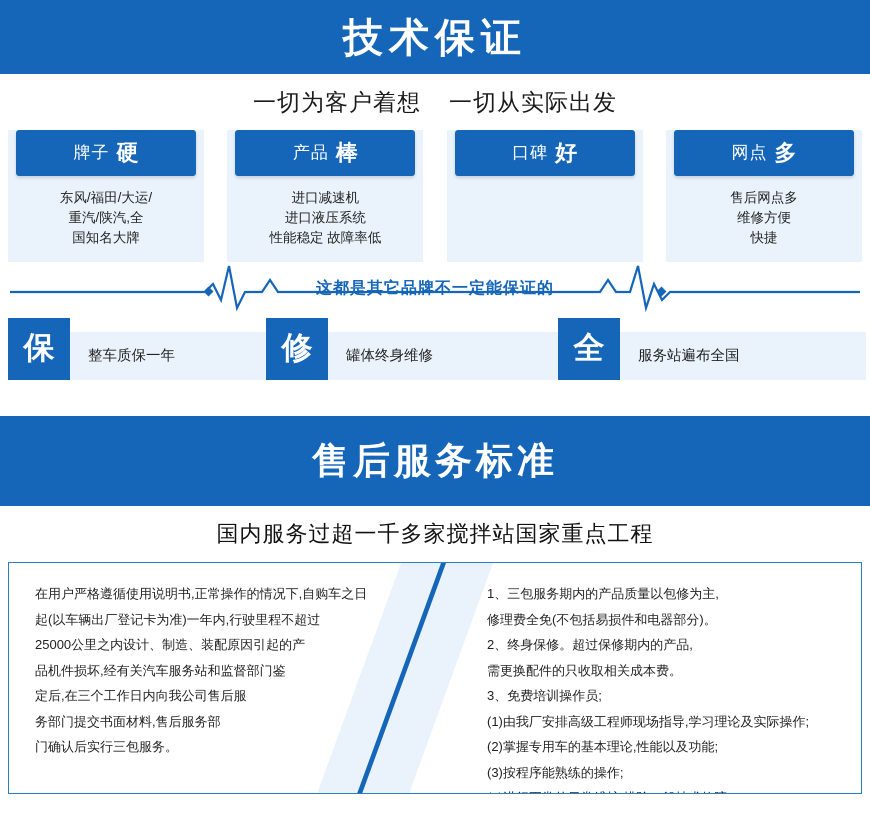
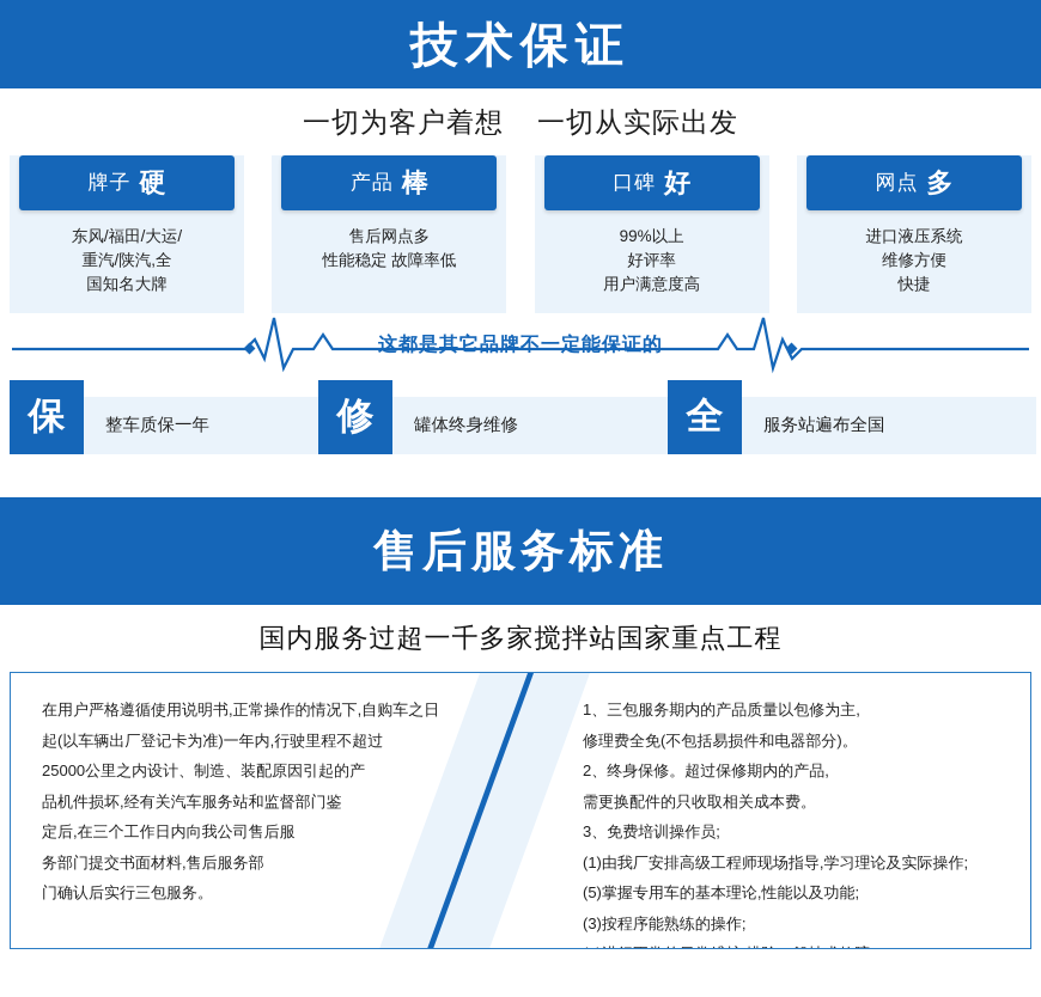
  技术保证
  一切为客户着想
  一切从实际出发
  牌子
  硬
  东风/福田/大运/
  重汽/陕汽,全
  国知名大牌
  产品
  棒
- 进口减速机
- 进口液压系统
+ 售后网点多
  性能稳定 故障率低
  口碑
  好
+ 99%以上
+ 好评率
+ 用户满意度高
  网点
  多
- 售后网点多
+ 进口液压系统
  维修方便
  快捷
  这都是其它品牌不一定能保证的
  保
  整车质保一年
  修
  罐体终身维修
  全
  服务站遍布全国
  售后服务标准
  国内服务过超一千多家搅拌站国家重点工程
  在用户严格遵循使用说明书,正常操作的情况下,自购车之日
  起(以车辆出厂登记卡为准)一年内,行驶里程不超过
  25000公里之内设计、制造、装配原因引起的产
  品机件损坏,经有关汽车服务站和监督部门鉴
  定后,在三个工作日内向我公司售后服
  务部门提交书面材料,售后服务部
  门确认后实行三包服务。
  1、三包服务期内的产品质量以包修为主,
  修理费全免(不包括易损件和电器部分)。
  2、终身保修。超过保修期内的产品,
  需更换配件的只收取相关成本费。
  3、免费培训操作员;
  (1)由我厂安排高级工程师现场指导,学习理论及实际操作;
- (2)掌握专用车的基本理论,性能以及功能;
+ (5)掌握专用车的基本理论,性能以及功能;
  (3)按程序能熟练的操作;
